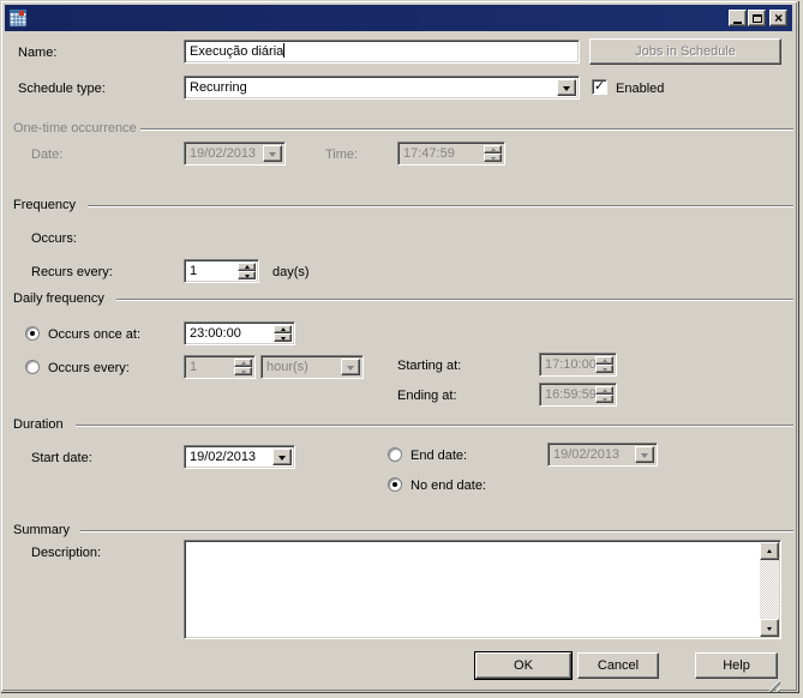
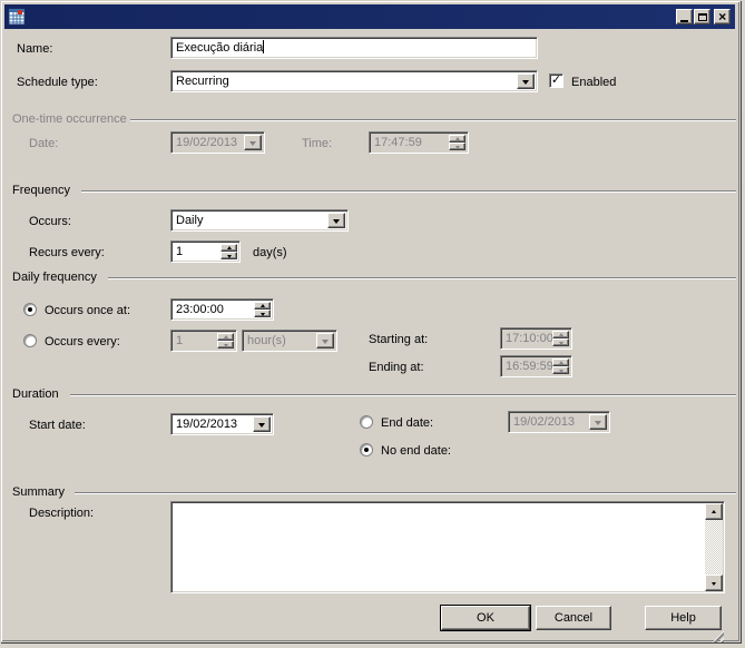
  ×
  Name:
  Execução diária
- Jobs in Schedule
  Schedule type:
  Recurring
  ✓
  Enabled
  One-time occurrence
  Date:
  19/02/2013
  Time:
  17:47:59
  Frequency
  Occurs:
+ Daily
  Recurs every:
  1
  day(s)
  Daily frequency
  Occurs once at:
  23:00:00
  Occurs every:
  1
  hour(s)
  Starting at:
  17:10:00
  Ending at:
  16:59:59
  Duration
  Start date:
  19/02/2013
  End date:
  19/02/2013
  No end date:
  Summary
  Description:
  OK
  Cancel
  Help
